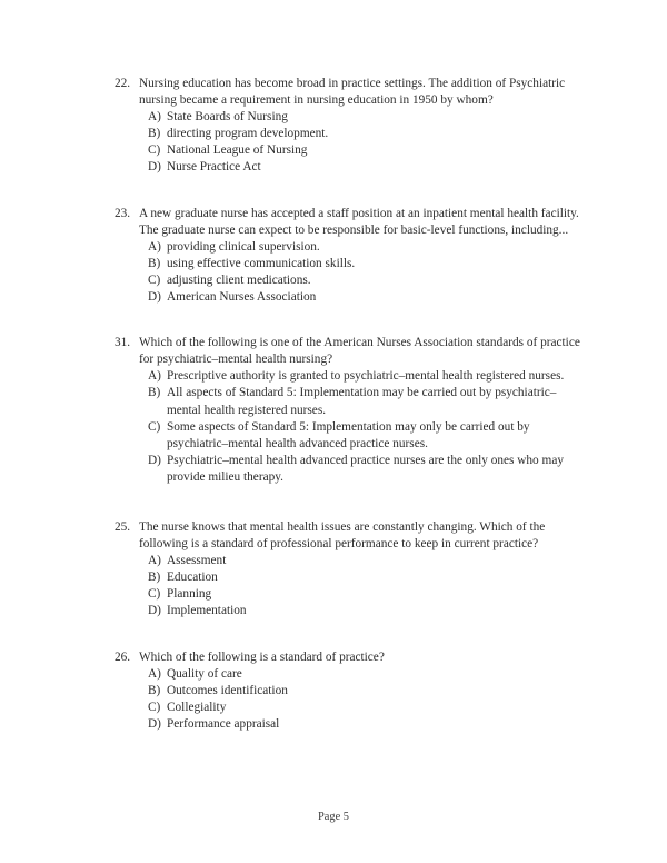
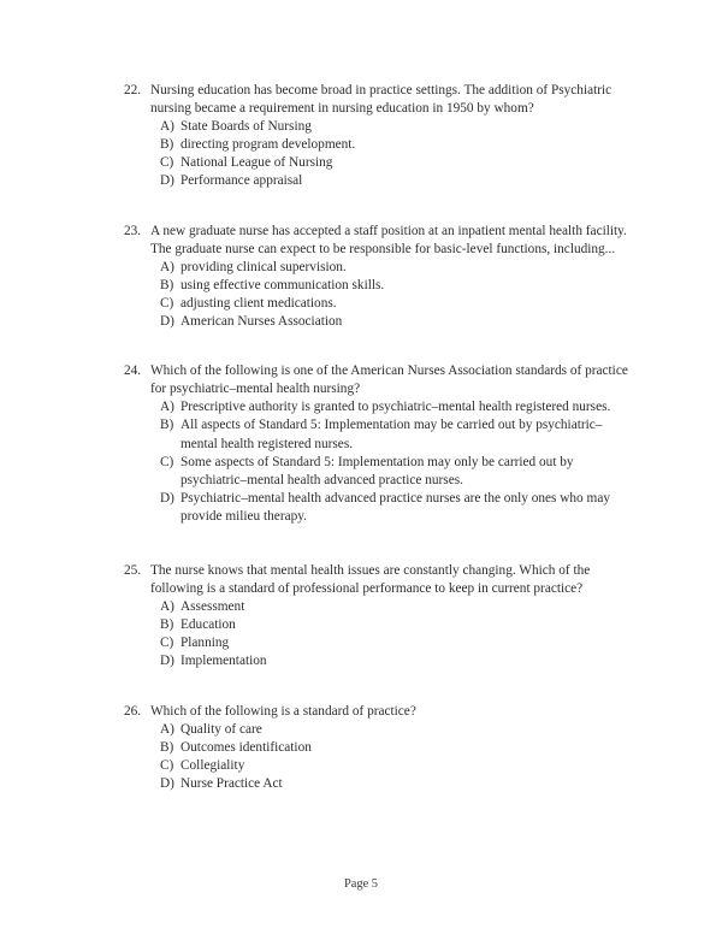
  22.
  Nursing education has become broad in practice settings. The addition of Psychiatric nursing became a requirement in nursing education in 1950 by whom?
  A)
  State Boards of Nursing
  B)
  directing program development.
  C)
  National League of Nursing
  D)
- Nurse Practice Act
+ Performance appraisal
  23.
  A new graduate nurse has accepted a staff position at an inpatient mental health facility. The graduate nurse can expect to be responsible for basic-level functions, including...
  A)
  providing clinical supervision.
  B)
  using effective communication skills.
  C)
  adjusting client medications.
  D)
  American Nurses Association
- 31.
+ 24.
  Which of the following is one of the American Nurses Association standards of practice for psychiatric–mental health nursing?
  A)
  Prescriptive authority is granted to psychiatric–mental health registered nurses.
  B)
  All aspects of Standard 5: Implementation may be carried out by psychiatric–mental health registered nurses.
  C)
  Some aspects of Standard 5: Implementation may only be carried out by psychiatric–mental health advanced practice nurses.
  D)
  Psychiatric–mental health advanced practice nurses are the only ones who may provide milieu therapy.
  25.
  The nurse knows that mental health issues are constantly changing. Which of the following is a standard of professional performance to keep in current practice?
  A)
  Assessment
  B)
  Education
  C)
  Planning
  D)
  Implementation
  26.
  Which of the following is a standard of practice?
  A)
  Quality of care
  B)
  Outcomes identification
  C)
  Collegiality
  D)
- Performance appraisal
+ Nurse Practice Act
  Page 5
